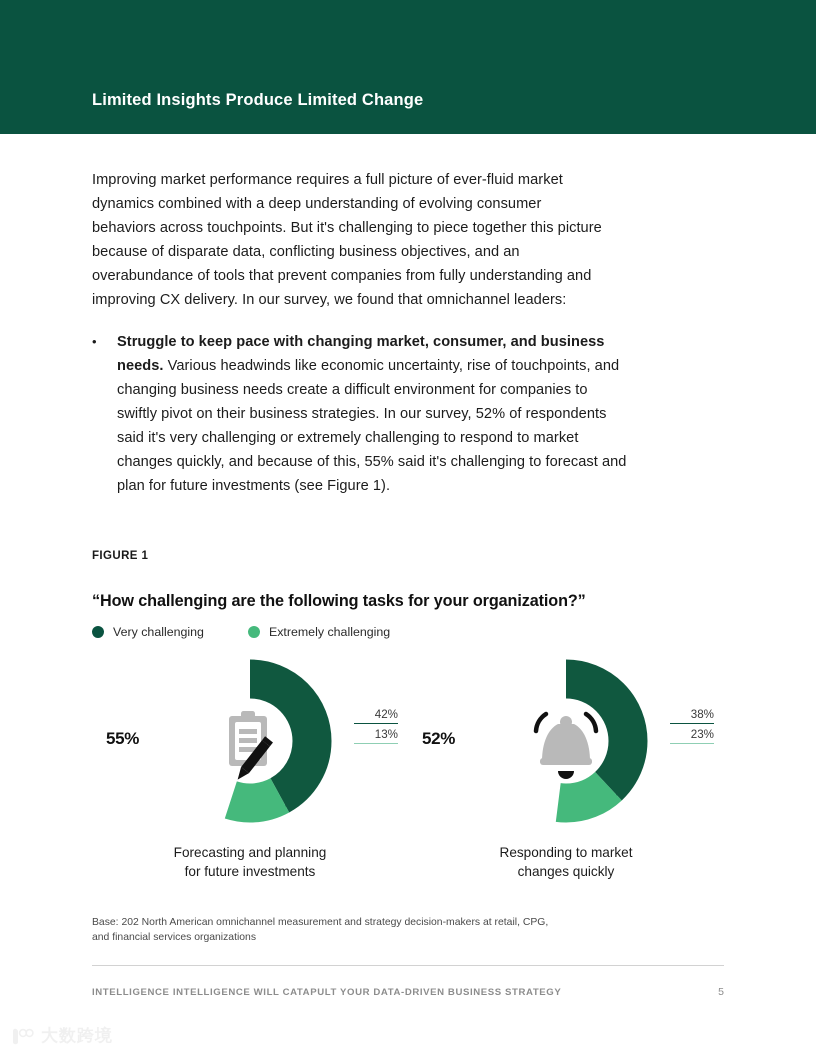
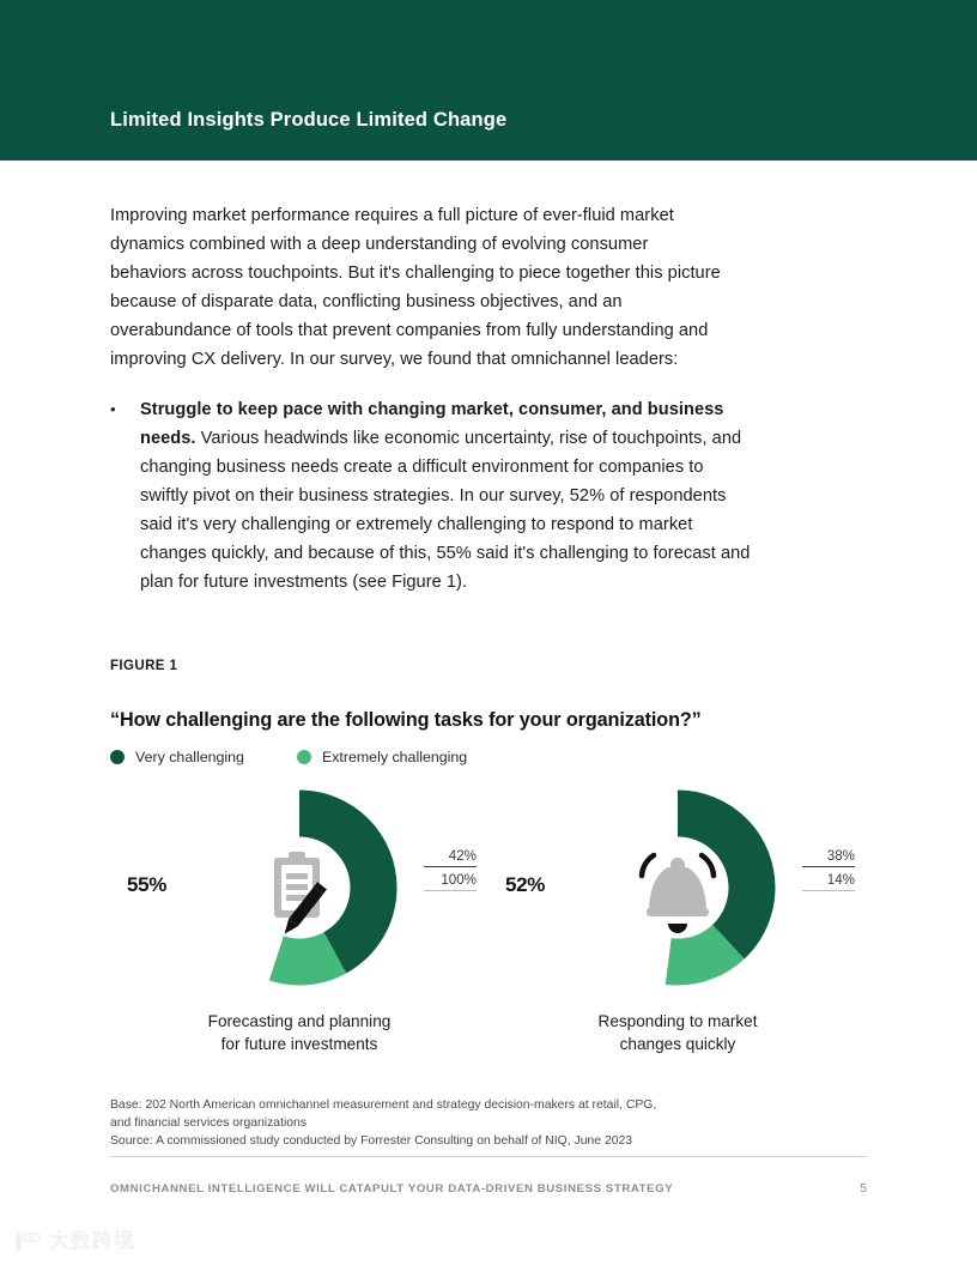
  Limited Insights Produce Limited Change
  Improving market performance requires a full picture of ever-fluid market dynamics combined with a deep understanding of evolving consumer behaviors across touchpoints. But it's challenging to piece together this picture because of disparate data, conflicting business objectives, and an overabundance of tools that prevent companies from fully understanding and improving CX delivery. In our survey, we found that omnichannel leaders:
  •
  Struggle to keep pace with changing market, consumer, and business needs. Various headwinds like economic uncertainty, rise of touchpoints, and changing business needs create a difficult environment for companies to swiftly pivot on their business strategies. In our survey, 52% of respondents said it's very challenging or extremely challenging to respond to market changes quickly, and because of this, 55% said it's challenging to forecast and plan for future investments (see Figure 1).
  FIGURE 1
  “How challenging are the following tasks for your organization?”
  Very challenging
  Extremely challenging
  55%
  42%
- 13%
+ 100%
  Forecasting and planning
  for future investments
  52%
  38%
- 23%
+ 14%
  Responding to market
  changes quickly
  Base: 202 North American omnichannel measurement and strategy decision-makers at retail, CPG,
  and financial services organizations
+ Source: A commissioned study conducted by Forrester Consulting on behalf of NIQ, June 2023
- INTELLIGENCE INTELLIGENCE WILL CATAPULT YOUR DATA-DRIVEN BUSINESS STRATEGY
+ OMNICHANNEL INTELLIGENCE WILL CATAPULT YOUR DATA-DRIVEN BUSINESS STRATEGY
  5
